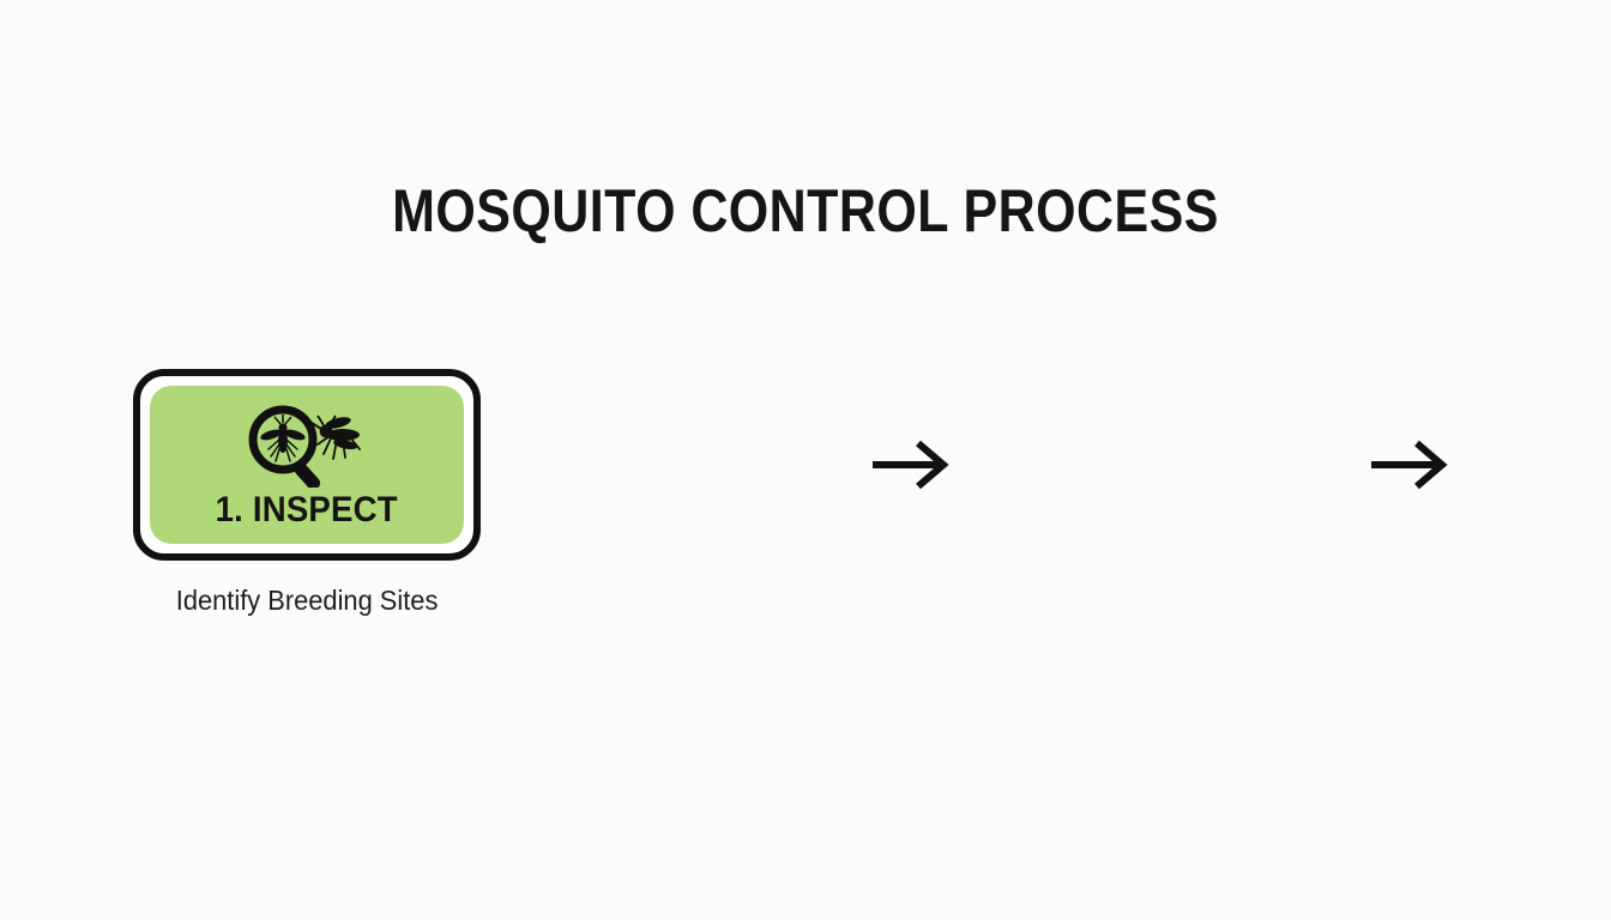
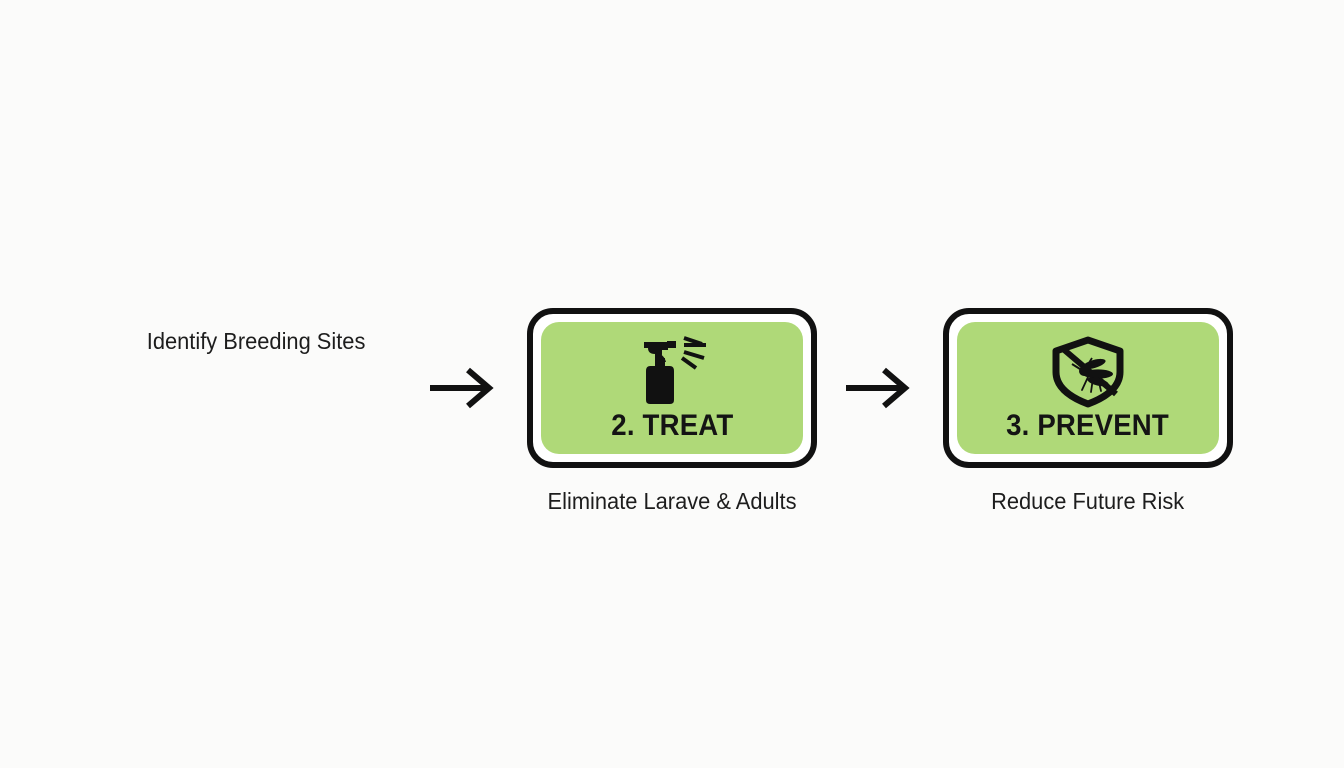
- MOSQUITO CONTROL PROCESS
- 1. INSPECT
  Identify Breeding Sites
+ 2. TREAT
+ Eliminate Larave & Adults
+ 3. PREVENT
+ Reduce Future Risk
